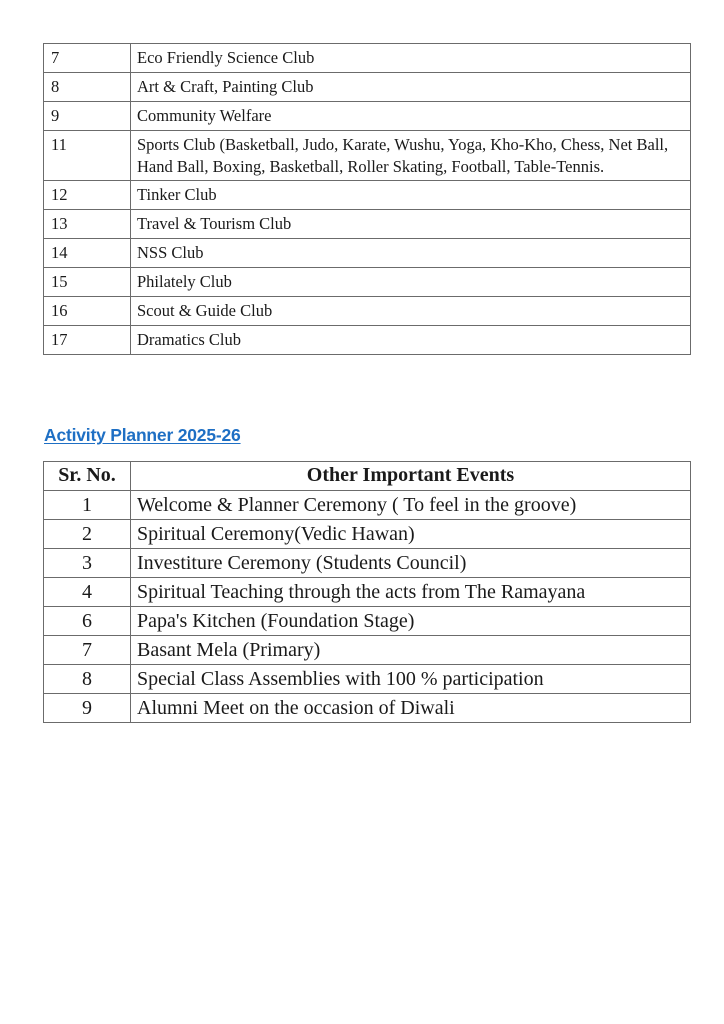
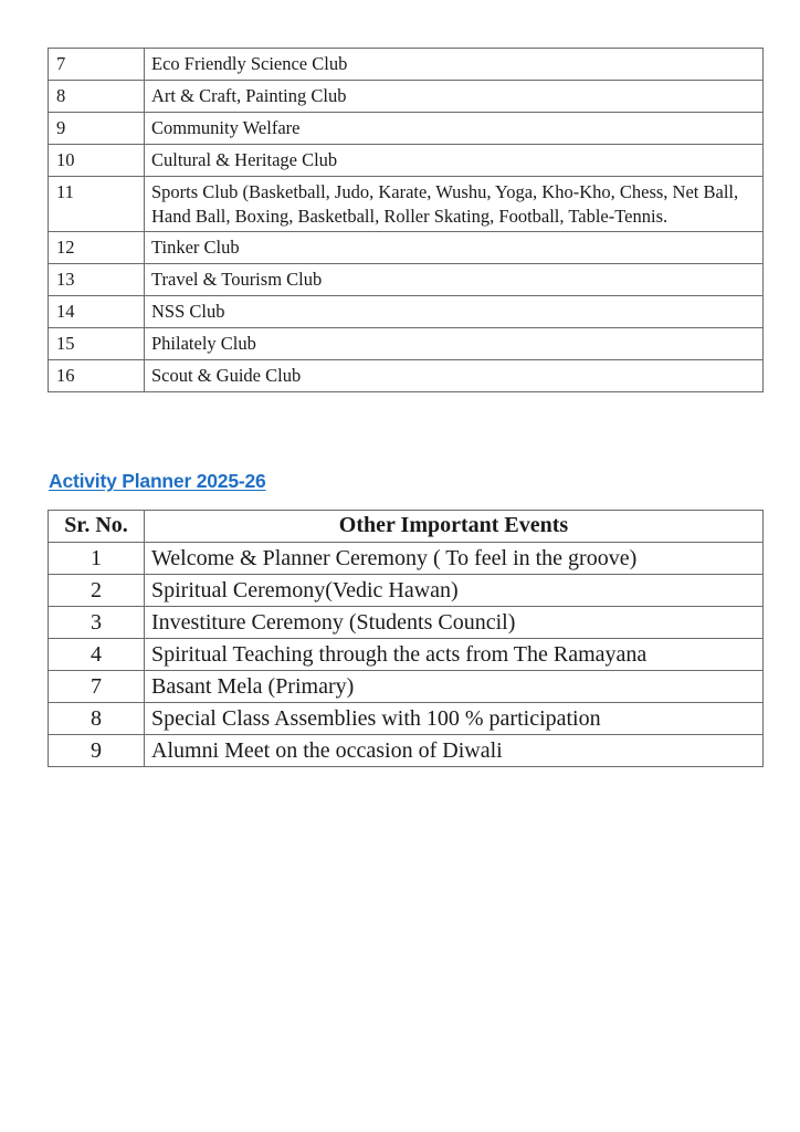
  7	Eco Friendly Science Club
  8	Art & Craft, Painting Club
  9	Community Welfare
+ 10	Cultural & Heritage Club
  11	Sports Club (Basketball, Judo, Karate, Wushu, Yoga, Kho-Kho, Chess, Net Ball, Hand Ball, Boxing, Basketball, Roller Skating, Football, Table-Tennis.
  12	Tinker Club
  13	Travel & Tourism Club
  14	NSS Club
  15	Philately Club
  16	Scout & Guide Club
- 17	Dramatics Club
  Activity Planner 2025-26
  Sr. No.	Other Important Events
  1	Welcome & Planner Ceremony ( To feel in the groove)
  2	Spiritual Ceremony(Vedic Hawan)
  3	Investiture Ceremony (Students Council)
  4	Spiritual Teaching through the acts from The Ramayana
- 6	Papa's Kitchen (Foundation Stage)
  7	Basant Mela (Primary)
  8	Special Class Assemblies with 100 % participation
  9	Alumni Meet on the occasion of Diwali
